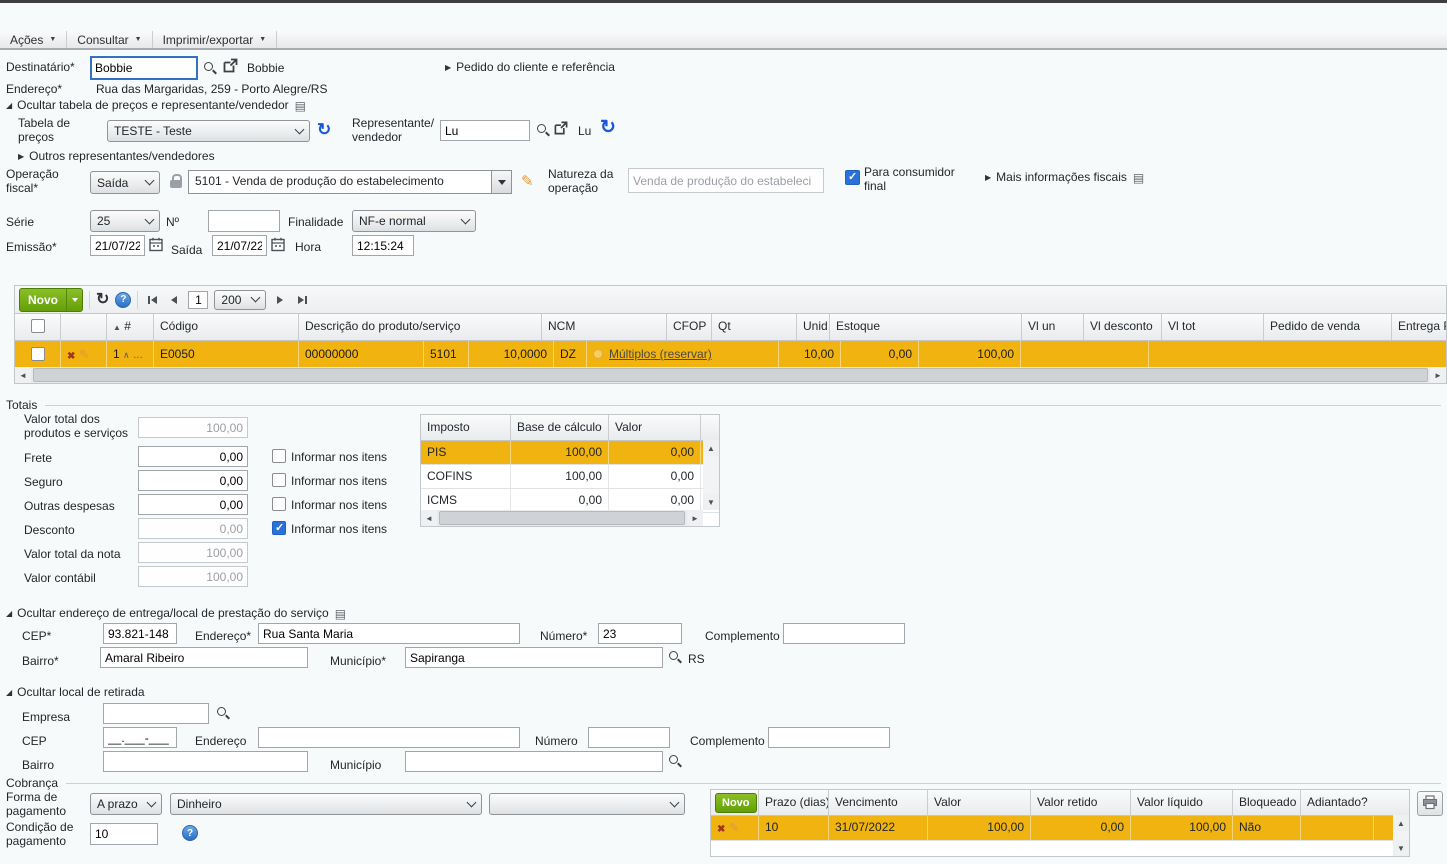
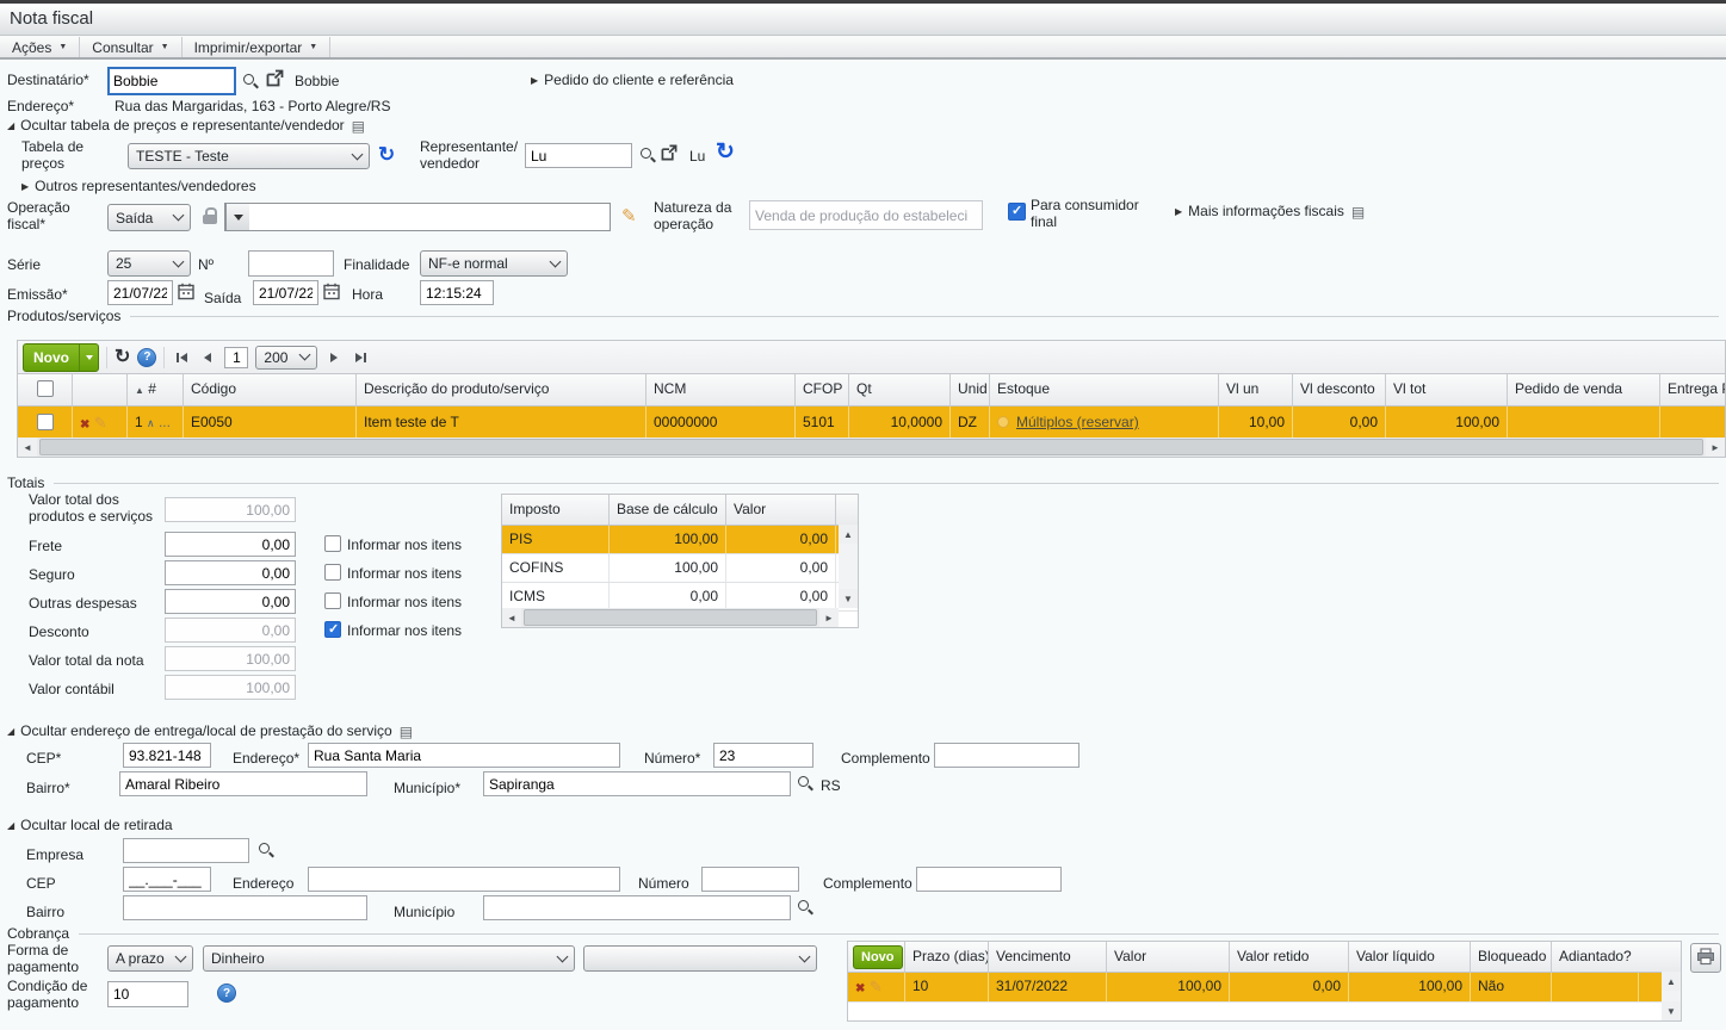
+ Nota fiscal
  Ações
  Consultar
  Imprimir/exportar
  Destinatário*
  Bobbie
  Bobbie
  ▶ Pedido do cliente e referência
  Endereço*
- Rua das Margaridas, 259 - Porto Alegre/RS
+ Rua das Margaridas, 163 - Porto Alegre/RS
  ◢ Ocultar tabela de preços e representante/vendedor ▤
  Tabela de preços
  TESTE - Teste
  ↻
  Representante/vendedor
  Lu
  Lu
  ↻
  ▶ Outros representantes/vendedores
  Operação fiscal*
  Saída
- 5101 - Venda de produção do estabelecimento
  ✎
  Natureza da operação
  Venda de produção do estabeleci
  Para consumidor final
  ▶ Mais informações fiscais ▤
  Série
  25
  Nº
  Finalidade
  NF-e normal
  Emissão*
  21/07/22
  Saída
  21/07/22
  Hora
  12:15:24
+ Produtos/serviços
  Novo
  ↻
  ?
  1
  200
  ▲ #
  Código
  Descrição do produto/serviço
  NCM
  CFOP
  Qt
  Unid
  Estoque
  Vl un
  Vl desconto
  Vl tot
  Pedido de venda
  Entrega
  ✖ ✎
  1 ∧ ...
  E0050
+ Item teste de T
  00000000
  5101
  10,0000
  DZ
  Múltiplos (reservar)
  10,00
  0,00
  100,00
  ◄
  ►
  Totais
  Valor total dos produtos e serviços
  100,00
  Frete
  0,00
  Informar nos itens
  Seguro
  0,00
  Informar nos itens
  Outras despesas
  0,00
  Informar nos itens
  Desconto
  0,00
  Informar nos itens
  Valor total da nota
  100,00
  Valor contábil
  100,00
  Imposto
  Base de cálculo
  Valor
  PIS
  100,00
  0,00
  COFINS
  100,00
  0,00
  ICMS
  0,00
  0,00
  ▲
  ▼
  ◄
  ►
  ◢ Ocultar endereço de entrega/local de prestação do serviço ▤
  CEP*
  93.821-148
  Endereço*
  Rua Santa Maria
  Número*
  23
  Complemento
  Bairro*
  Amaral Ribeiro
  Município*
  Sapiranga
  RS
  ◢ Ocultar local de retirada
  Empresa
  CEP
  __.___-___
  Endereço
  Número
  Complemento
  Bairro
  Município
  Cobrança
  Forma de pagamento
  A prazo
  Dinheiro
  Condição de pagamento
  10
  ?
  Novo
  Prazo (dias)
  Vencimento
  Valor
  Valor retido
  Valor líquido
  Bloqueado
  Adiantado?
  ✖ ✎
  10
  31/07/2022
  100,00
  0,00
  100,00
  Não
  ▲
  ▼
